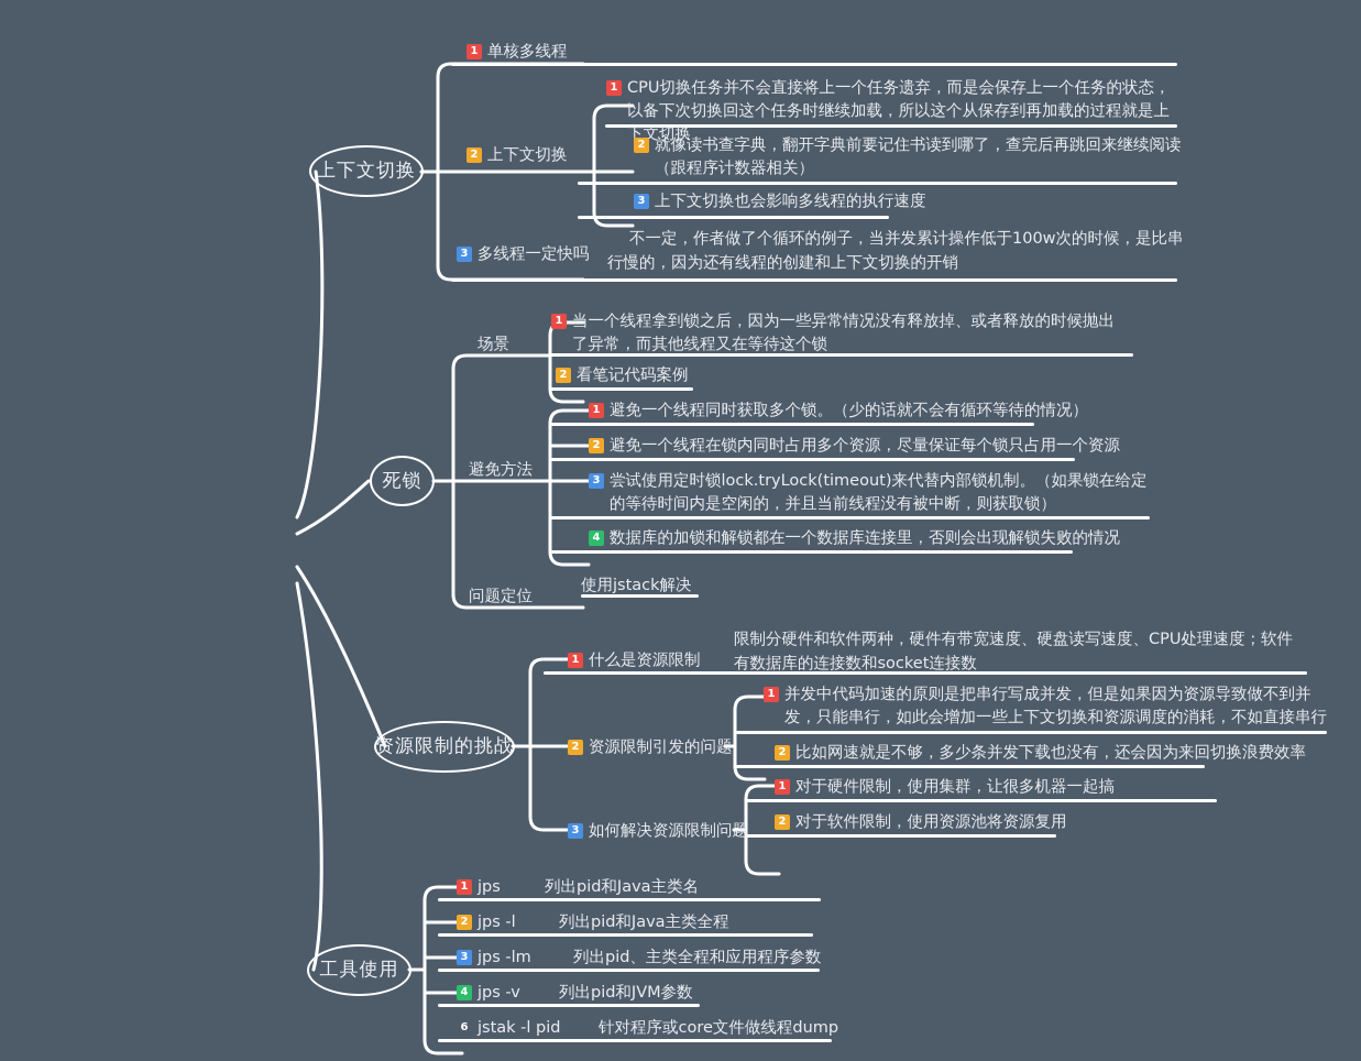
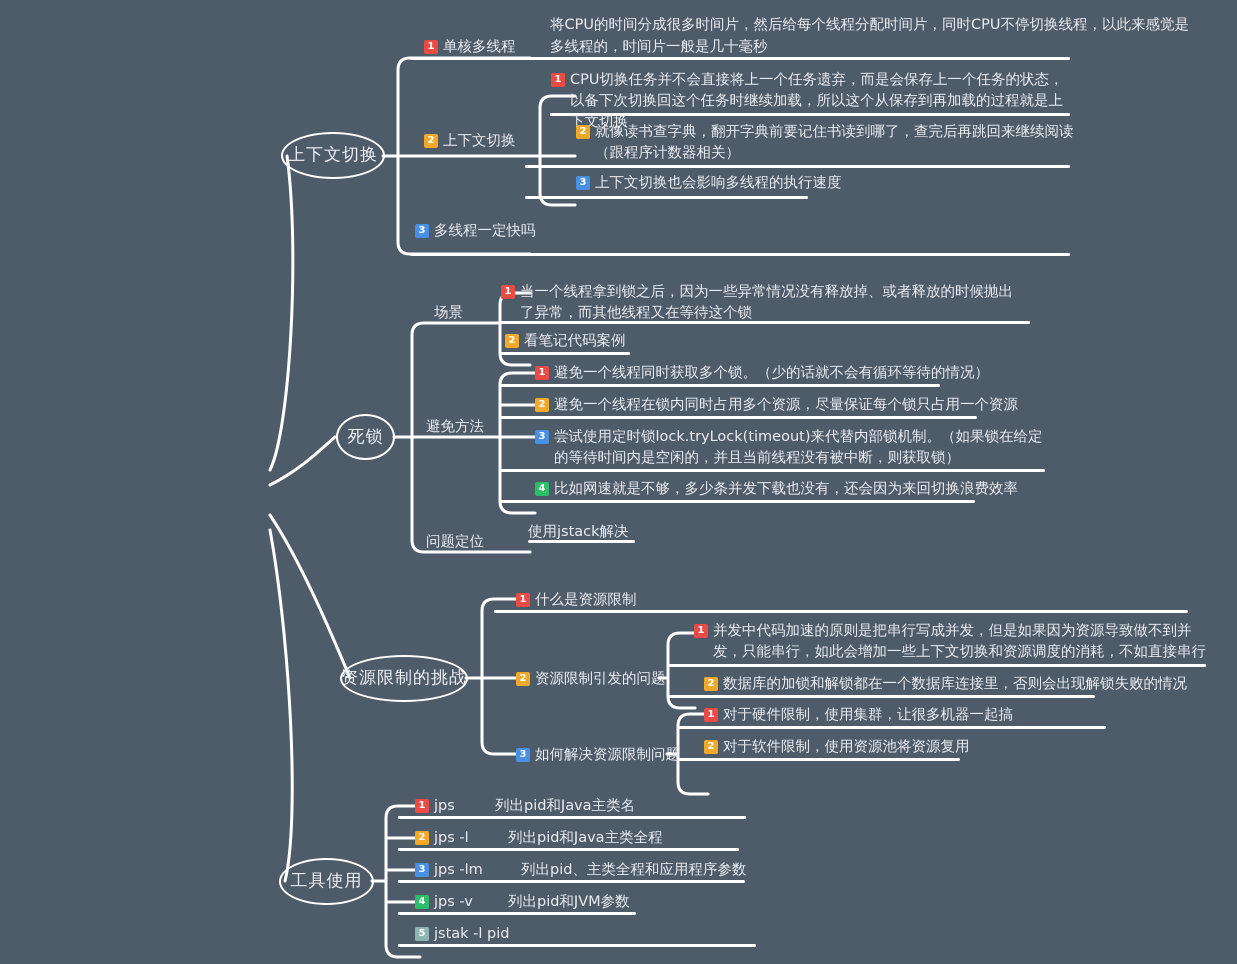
  上下文切换
  死锁
  资源限制的挑战
  工具使用
  1
  单核多线程
+ 将CPU的时间分成很多时间片，然后给每个线程分配时间片，同时CPU不停切换线程，以此来感觉是多线程的，时间片一般是几十毫秒
  2
  上下文切换
  1
  CPU切换任务并不会直接将上一个任务遗弃，而是会保存上一个任务的状态，以备下次切换回这个任务时继续加载，所以这个从保存到再加载的过程就是上下文切换
  2
  就像读书查字典，翻开字典前要记住书读到哪了，查完后再跳回来继续阅读（跟程序计数器相关）
  3
  上下文切换也会影响多线程的执行速度
  3
  多线程一定快吗
- 不一定，作者做了个循环的例子，当并发累计操作低于100w次的时候，是比串行慢的，因为还有线程的创建和上下文切换的开销
  场景
  1
  当一个线程拿到锁之后，因为一些异常情况没有释放掉、或者释放的时候抛出了异常，而其他线程又在等待这个锁
  2
  看笔记代码案例
  避免方法
  1
  避免一个线程同时获取多个锁。（少的话就不会有循环等待的情况）
  2
  避免一个线程在锁内同时占用多个资源，尽量保证每个锁只占用一个资源
  3
  尝试使用定时锁lock.tryLock(timeout)来代替内部锁机制。（如果锁在给定的等待时间内是空闲的，并且当前线程没有被中断，则获取锁）
  4
- 数据库的加锁和解锁都在一个数据库连接里，否则会出现解锁失败的情况
+ 比如网速就是不够，多少条并发下载也没有，还会因为来回切换浪费效率
  问题定位
  使用jstack解决
  1
  什么是资源限制
- 限制分硬件和软件两种，硬件有带宽速度、硬盘读写速度、CPU处理速度；软件有数据库的连接数和socket连接数
  2
  资源限制引发的问题
  1
  并发中代码加速的原则是把串行写成并发，但是如果因为资源导致做不到并发，只能串行，如此会增加一些上下文切换和资源调度的消耗，不如直接串行
  2
- 比如网速就是不够，多少条并发下载也没有，还会因为来回切换浪费效率
+ 数据库的加锁和解锁都在一个数据库连接里，否则会出现解锁失败的情况
  3
  如何解决资源限制问题
  1
  对于硬件限制，使用集群，让很多机器一起搞
  2
  对于软件限制，使用资源池将资源复用
  1
  jps
  列出pid和Java主类名
  2
  jps -l
  列出pid和Java主类全程
  3
  jps -lm
  列出pid、主类全程和应用程序参数
  4
  jps -v
  列出pid和JVM参数
- 6
+ 5
  jstak -l pid
- 针对程序或core文件做线程dump
